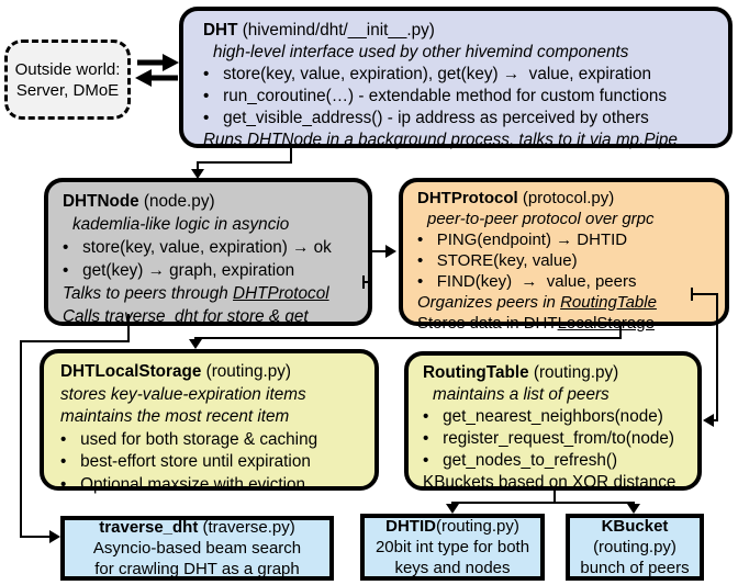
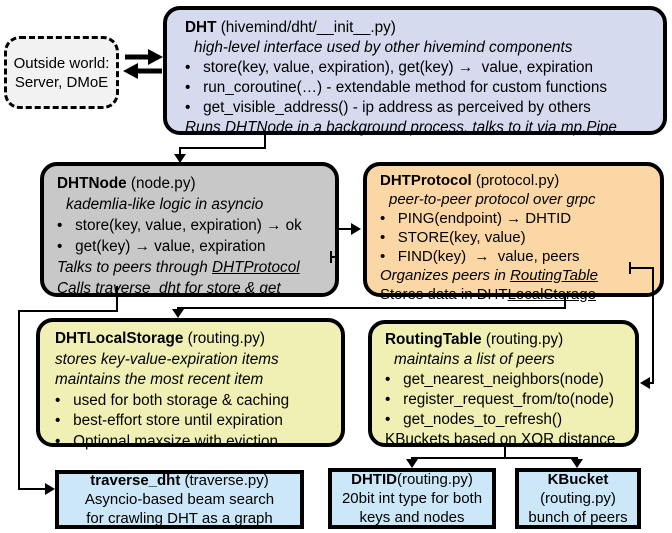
  Outside world:
  Server, DMoE
  DHT (hivemind/dht/__init__.py)
  high-level interface used by other hivemind components
  • store(key, value, expiration), get(key) → value, expiration
  • run_coroutine(…) - extendable method for custom functions
  • get_visible_address() - ip address as perceived by others
  Runs DHTNode in a background process, talks to it via mp.Pipe
  DHTNode (node.py)
  kademlia-like logic in asyncio
  • store(key, value, expiration) → ok
- • get(key) → graph, expiration
+ • get(key) → value, expiration
  Talks to peers through DHTProtocol
  Calls traerse_dht for store & get
  DHTProtocol (protocol.py)
  peer-to-peer protocol over grpc
  • PING(endpoint) → DHTID
  • STORE(key, value)
  • FIND(key) → value, peers
  Organizes peers in RoutingTable
  Stores data in DHTLocalStorage
  DHTLocalStorage (routing.py)
  stores key-value-expiration items
  maintains the most recent item
  • used for both storage & caching
  • best-effort store until expiration
  • Optional maxsize with eviction
  RoutingTable (routing.py)
  maintains a list of peers
  • get_nearest_neighbors(node)
  • register_request_from/to(node)
  • get_nodes_to_refresh()
  KBuckets based on XOR distance
  traverse_dht (traverse.py)
  Asyncio-based beam search
  for crawling DHT as a graph
  DHTID(routing.py)
  20bit int type for both
  keys and nodes
  KBucket
  (routing.py)
  bunch of peers
